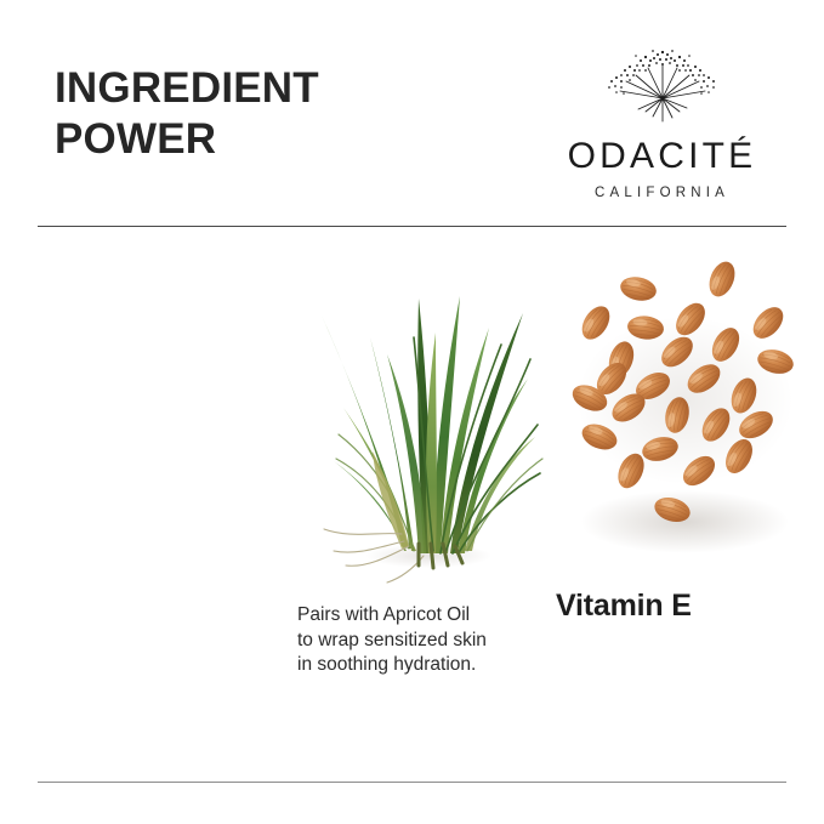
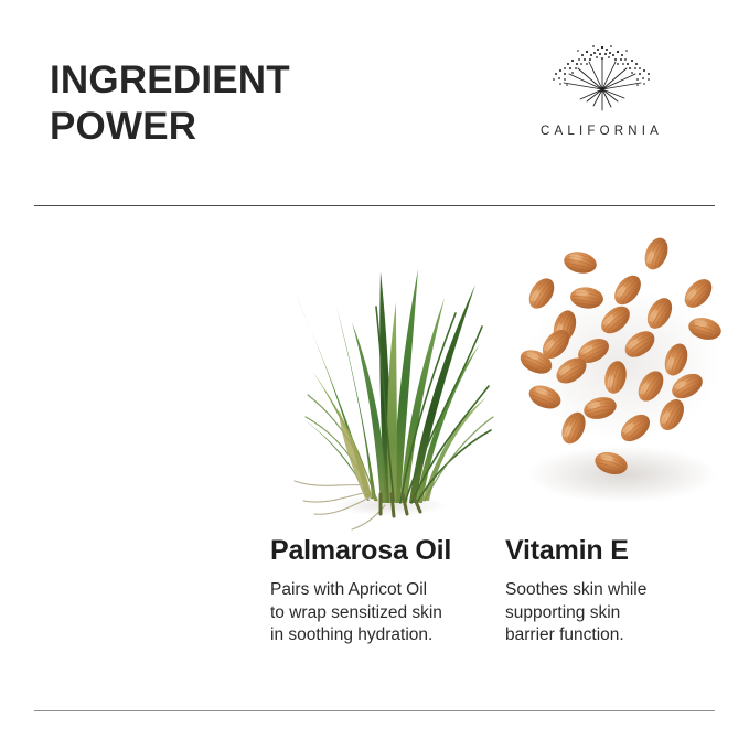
  INGREDIENT
  POWER
- ODACITÉ
  CALIFORNIA
+ Palmarosa Oil
  Pairs with Apricot Oil
  to wrap sensitized skin
  in soothing hydration.
  Vitamin E
+ Soothes skin while
+ supporting skin
+ barrier function.
